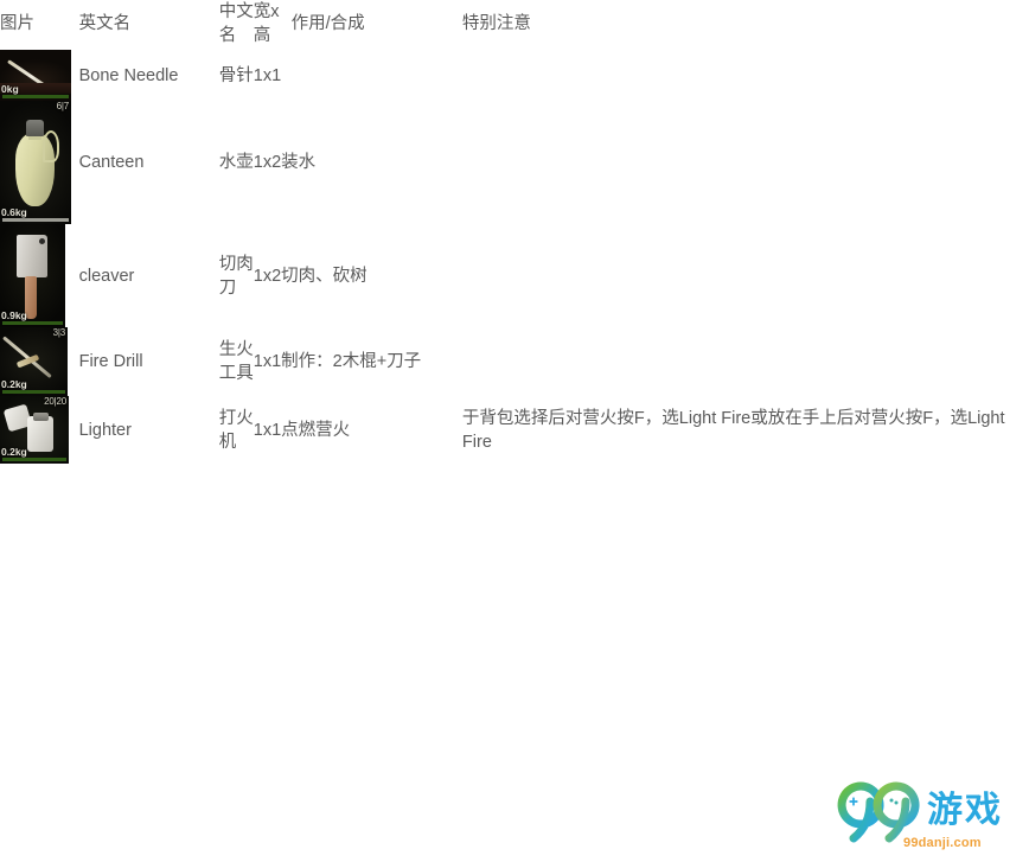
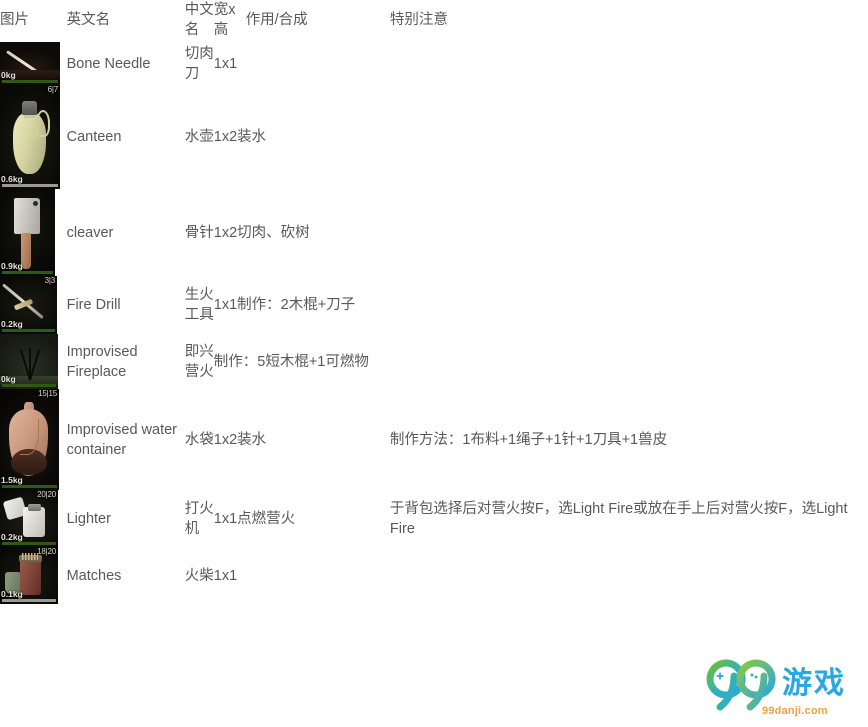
  图片	英文名	中文名	宽x高作用/合成	特别注意
- 0kg	Bone Needle	骨针	1x1
+ 0kg	Bone Needle	切肉刀	1x1
  6|70.6kg	Canteen	水壶	1x2装水
- 0.9kg	cleaver	切肉刀	1x2切肉、砍树
+ 0.9kg	cleaver	骨针	1x2切肉、砍树
  3|30.2kg	Fire Drill	生火工具	1x1制作：2木棍+刀子
+ 0kg	Improvised Fireplace	即兴营火	制作：5短木棍+1可燃物
+ 15|151.5kg	Improvised water container	水袋	1x2装水	制作方法：1布料+1绳子+1针+1刀具+1兽皮
  20|200.2kg	Lighter	打火机	1x1点燃营火	于背包选择后对营火按F，选Light Fire或放在手上后对营火按F，选Light Fire
+ 18|200.1kg	Matches	火柴	1x1
  游
  戏
  99danji.com
